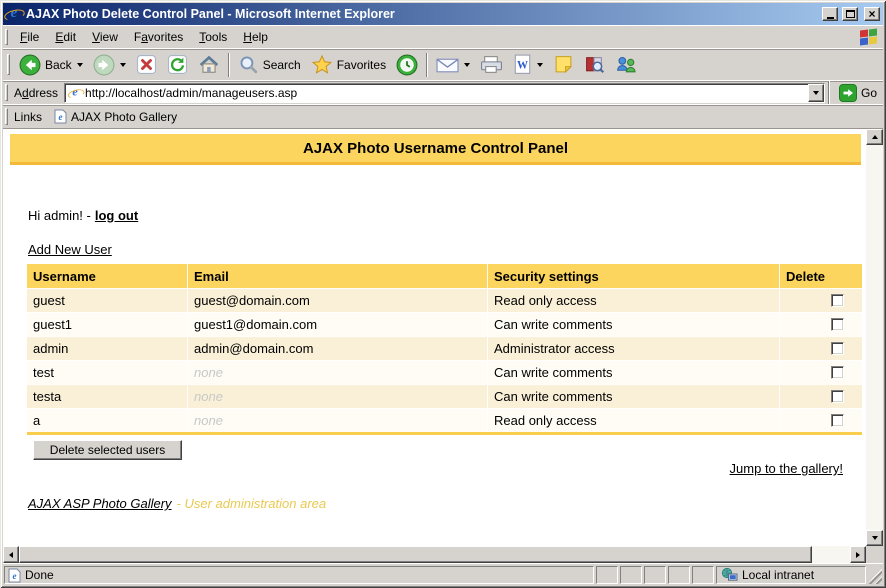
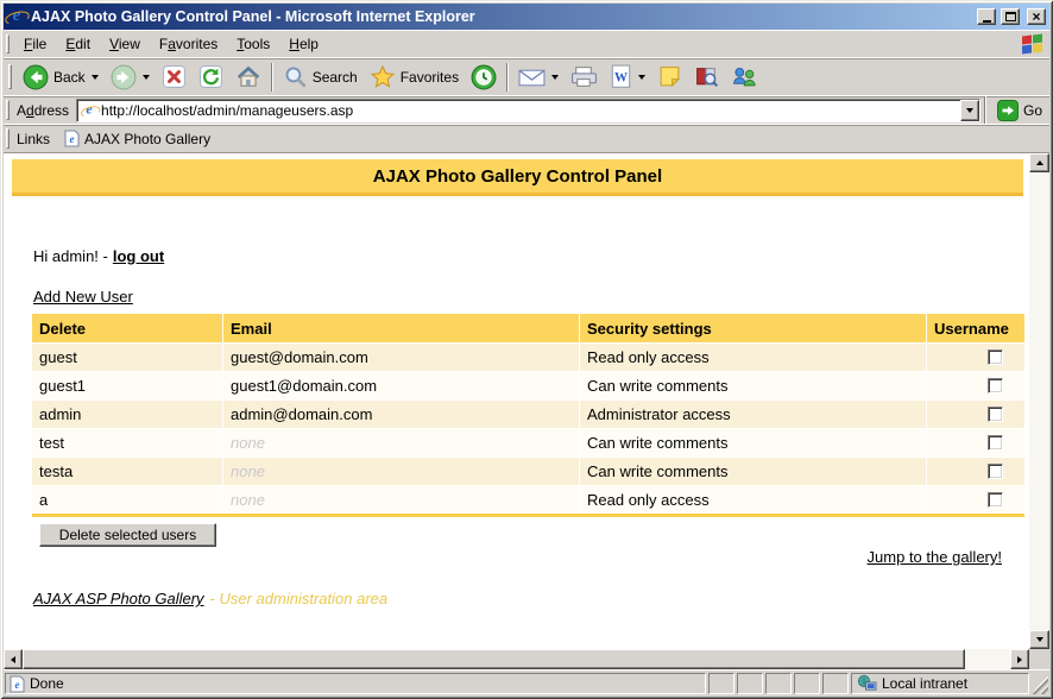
  e
- AJAX Photo Delete Control Panel - Microsoft Internet Explorer
+ AJAX Photo Gallery Control Panel - Microsoft Internet Explorer
  ×
  File
  Edit
  View
  Favorites
  Tools
  Help
  Back
  Search
  Favorites
  W
  Address
  e
  http://localhost/admin/manageusers.asp
  Go
  Links
  e
  AJAX Photo Gallery
- AJAX Photo Username Control Panel
+ AJAX Photo Gallery Control Panel
  Hi admin! - log out
  Add New User
- Username
+ Delete
  Email
  Security settings
- Delete
+ Username
  guest
  guest@domain.com
  Read only access
  guest1
  guest1@domain.com
  Can write comments
  admin
  admin@domain.com
  Administrator access
  test
  none
  Can write comments
  testa
  none
  Can write comments
  a
  none
  Read only access
  Delete selected users
  Jump to the gallery!
  AJAX ASP Photo Gallery - User administration area
  e
  Done
  Local intranet
